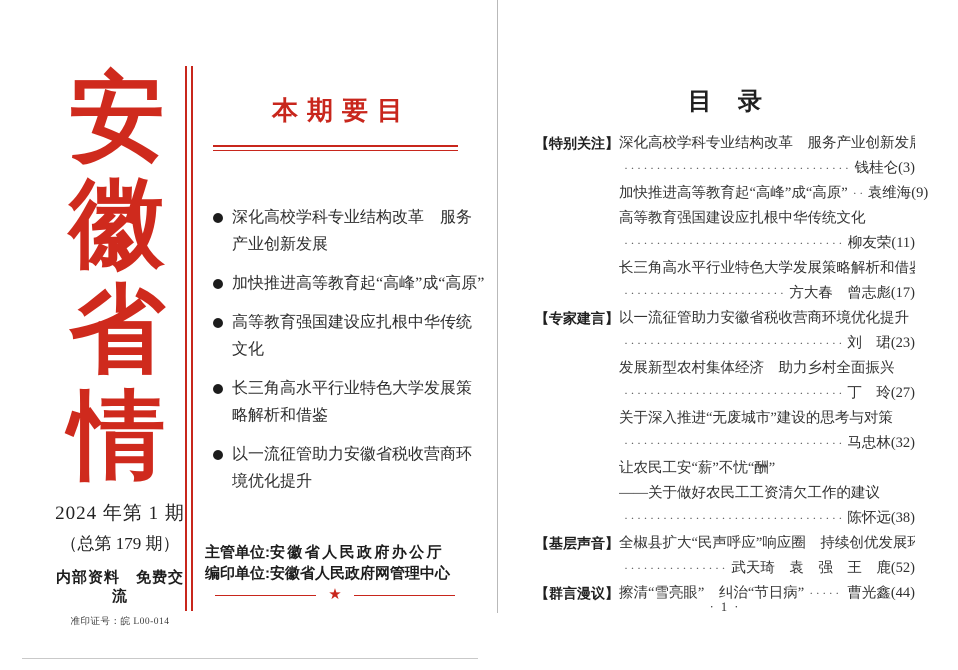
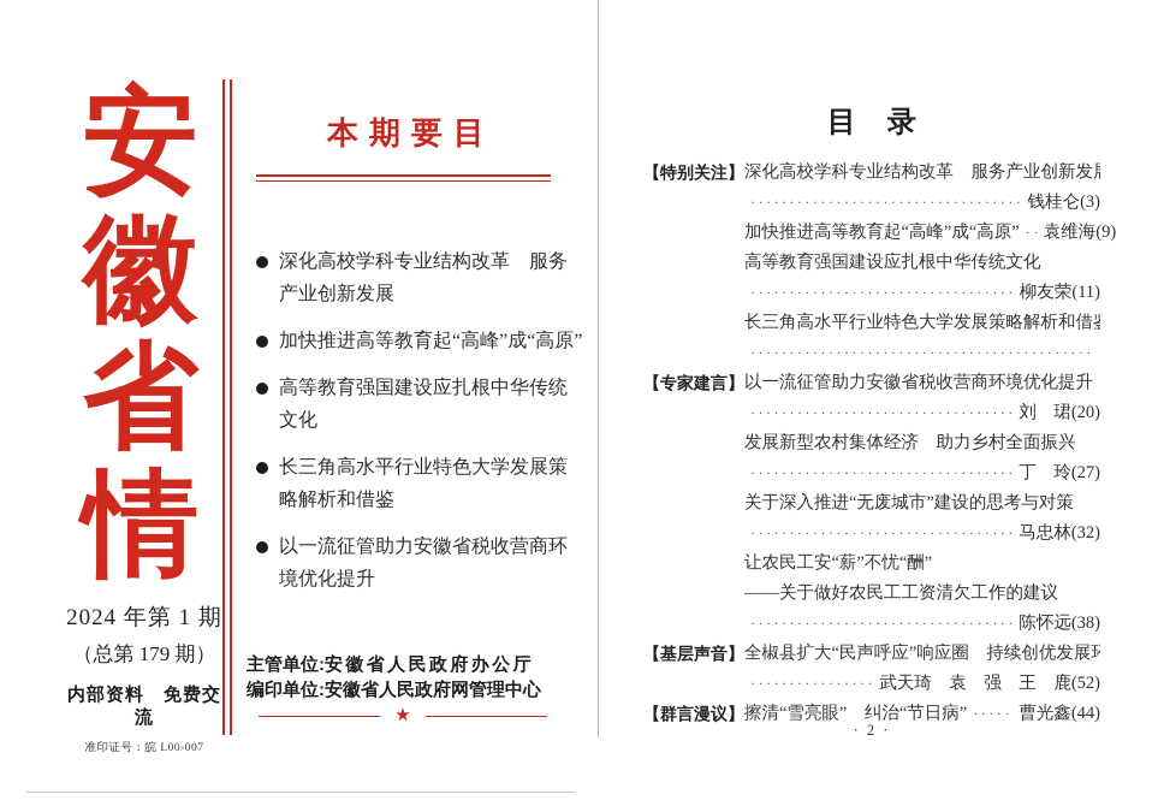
  安
  徽
  省
  情
  本期要目
  深化高校学科专业结构改革 服务产业创新发展
  加快推进高等教育起“高峰”成“高原”
  高等教育强国建设应扎根中华传统文化
  长三角高水平行业特色大学发展策略解析和借鉴
  以一流征管助力安徽省税收营商环境优化提升
  2024 年第 1 期
  （总第 179 期）
  内部资料 免费交流
- 准印证号：皖 L00-014
+ 准印证号：皖 L00-007
  主管单位:
  安徽省人民政府办公厅
  编印单位:
  安徽省人民政府网管理中心
  ★
  目 录
  【特别关注】
  深化高校学科专业结构改革 服务产业创新发
  钱桂仑(3)
  加快推进高等教育起“高峰”成“高原”
  袁维海(9)
  高等教育强国建设应扎根中华传统文化
  柳友荣(11)
  长三角高水平行业特色大学发展策略解析和借
- 方大春 曾志彪(17)
  【专家建言】
  以一流征管助力安徽省税收营商环境优化提升
- 刘 珺(23)
+ 刘 珺(20)
  发展新型农村集体经济 助力乡村全面振兴
  丁 玲(27)
  关于深入推进“无废城市”建设的思考与对策
  马忠林(32)
  让农民工安“薪”不忧“酬”
  ——关于做好农民工工资清欠工作的建议
  陈怀远(38)
  【基层声音】
  全椒县扩大“民声呼应”响应圈 持续创优发展环
  武天琦 袁 强 王 鹿(52)
  【群言漫议】
  擦清“雪亮眼” 纠治“节日病”
  曹光鑫(44)
- · 1 ·
+ · 2 ·
